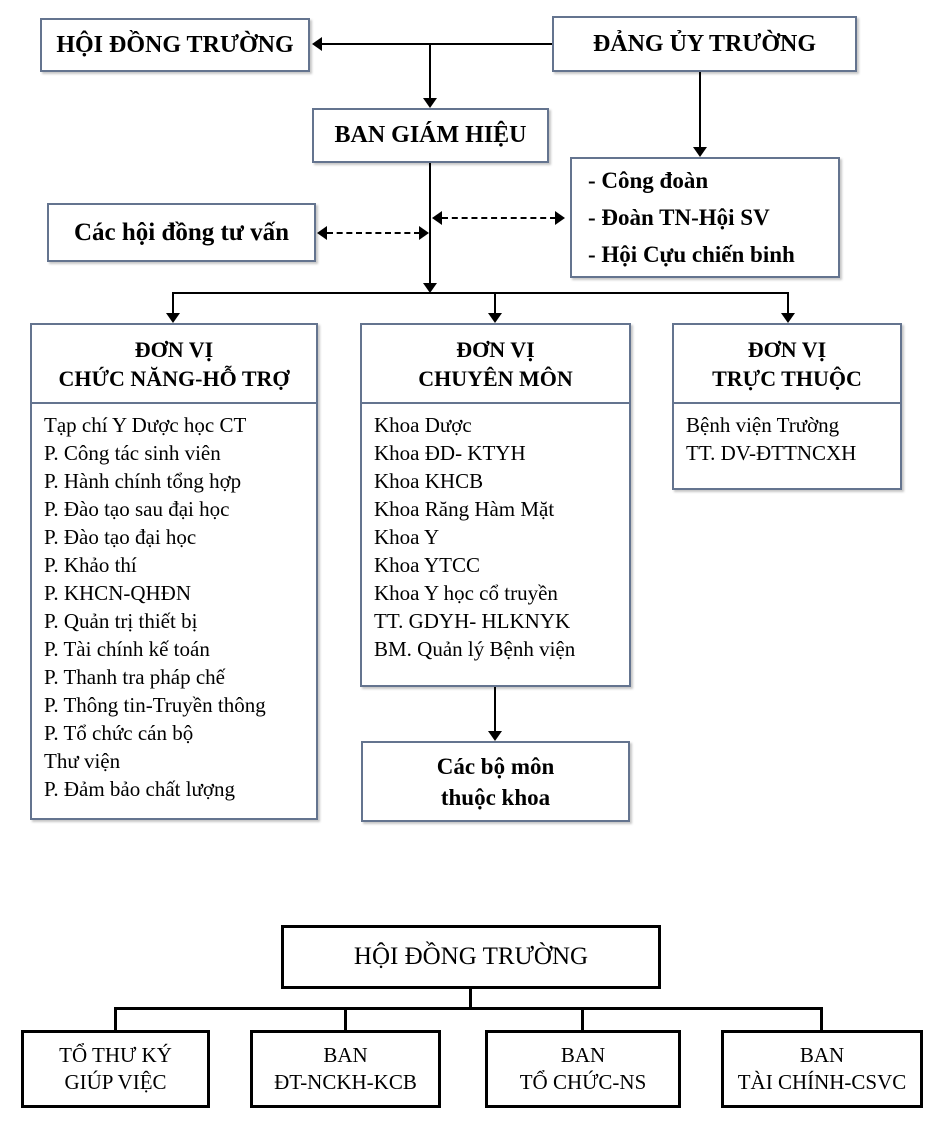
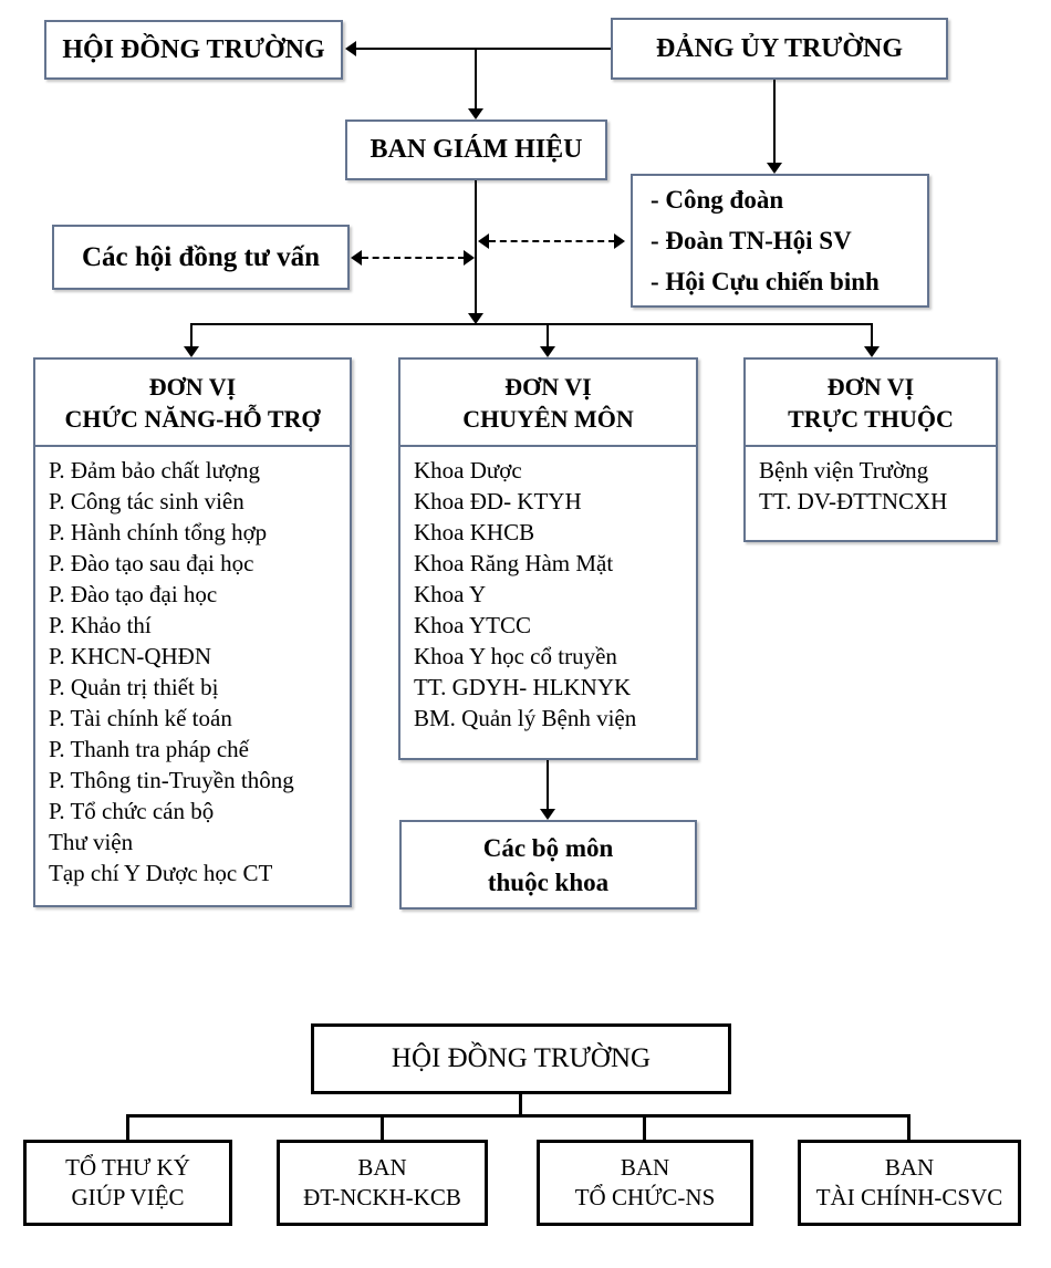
  HỘI ĐỒNG TRƯỜNG
  ĐẢNG ỦY TRƯỜNG
  BAN GIÁM HIỆU
  Các hội đồng tư vấn
  - Công đoàn
  - Đoàn TN-Hội SV
  - Hội Cựu chiến binh
  ĐƠN VỊ
  CHỨC NĂNG-HỖ TRỢ
- Tạp chí Y Dược học CT
+ P. Đảm bảo chất lượng
  P. Công tác sinh viên
  P. Hành chính tổng hợp
  P. Đào tạo sau đại học
  P. Đào tạo đại học
  P. Khảo thí
  P. KHCN-QHĐN
  P. Quản trị thiết bị
  P. Tài chính kế toán
  P. Thanh tra pháp chế
  P. Thông tin-Truyền thông
  P. Tổ chức cán bộ
  Thư viện
- P. Đảm bảo chất lượng
+ Tạp chí Y Dược học CT
  ĐƠN VỊ
  CHUYÊN MÔN
  Khoa Dược
  Khoa ĐD- KTYH
  Khoa KHCB
  Khoa Răng Hàm Mặt
  Khoa Y
  Khoa YTCC
  Khoa Y học cổ truyền
  TT. GDYH- HLKNYK
  BM. Quản lý Bệnh viện
  ĐƠN VỊ
  TRỰC THUỘC
  Bệnh viện Trường
  TT. DV-ĐTTNCXH
  Các bộ môn
  thuộc khoa
  HỘI ĐỒNG TRƯỜNG
  TỔ THƯ KÝ
  GIÚP VIỆC
  BAN
  ĐT-NCKH-KCB
  BAN
  TỔ CHỨC-NS
  BAN
  TÀI CHÍNH-CSVC
